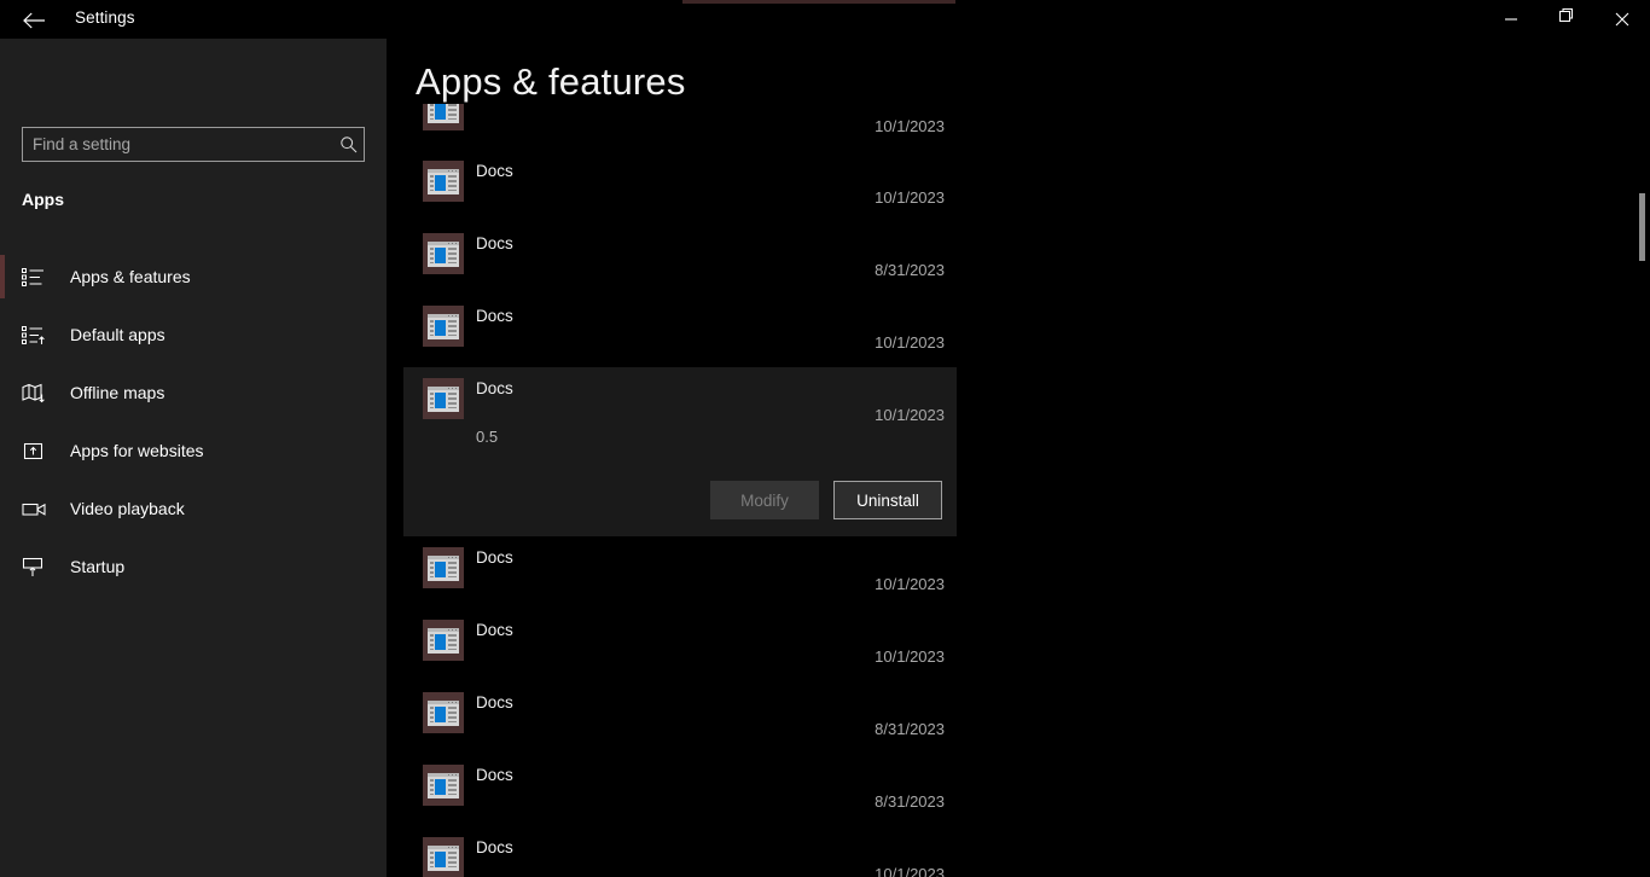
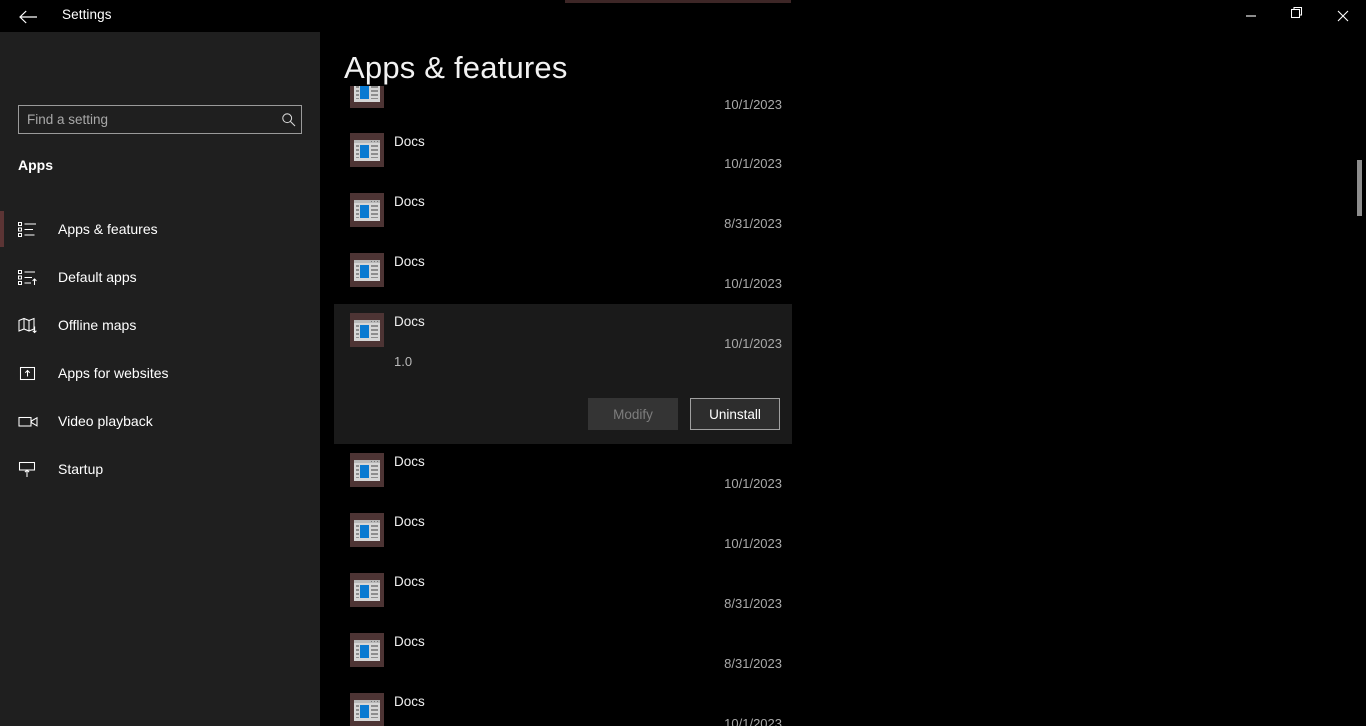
  Settings
  Find a setting
  Apps
  Apps & features
  Default apps
  Offline maps
  Apps for websites
  Video playback
  Startup
  Apps & features
  10/1/2023
  Docs
  10/1/2023
  Docs
  8/31/2023
  Docs
  10/1/2023
  Docs
  10/1/2023
- 0.5
+ 1.0
  Modify
  Uninstall
  Docs
  10/1/2023
  Docs
  10/1/2023
  Docs
  8/31/2023
  Docs
  8/31/2023
  Docs
  10/1/2023
